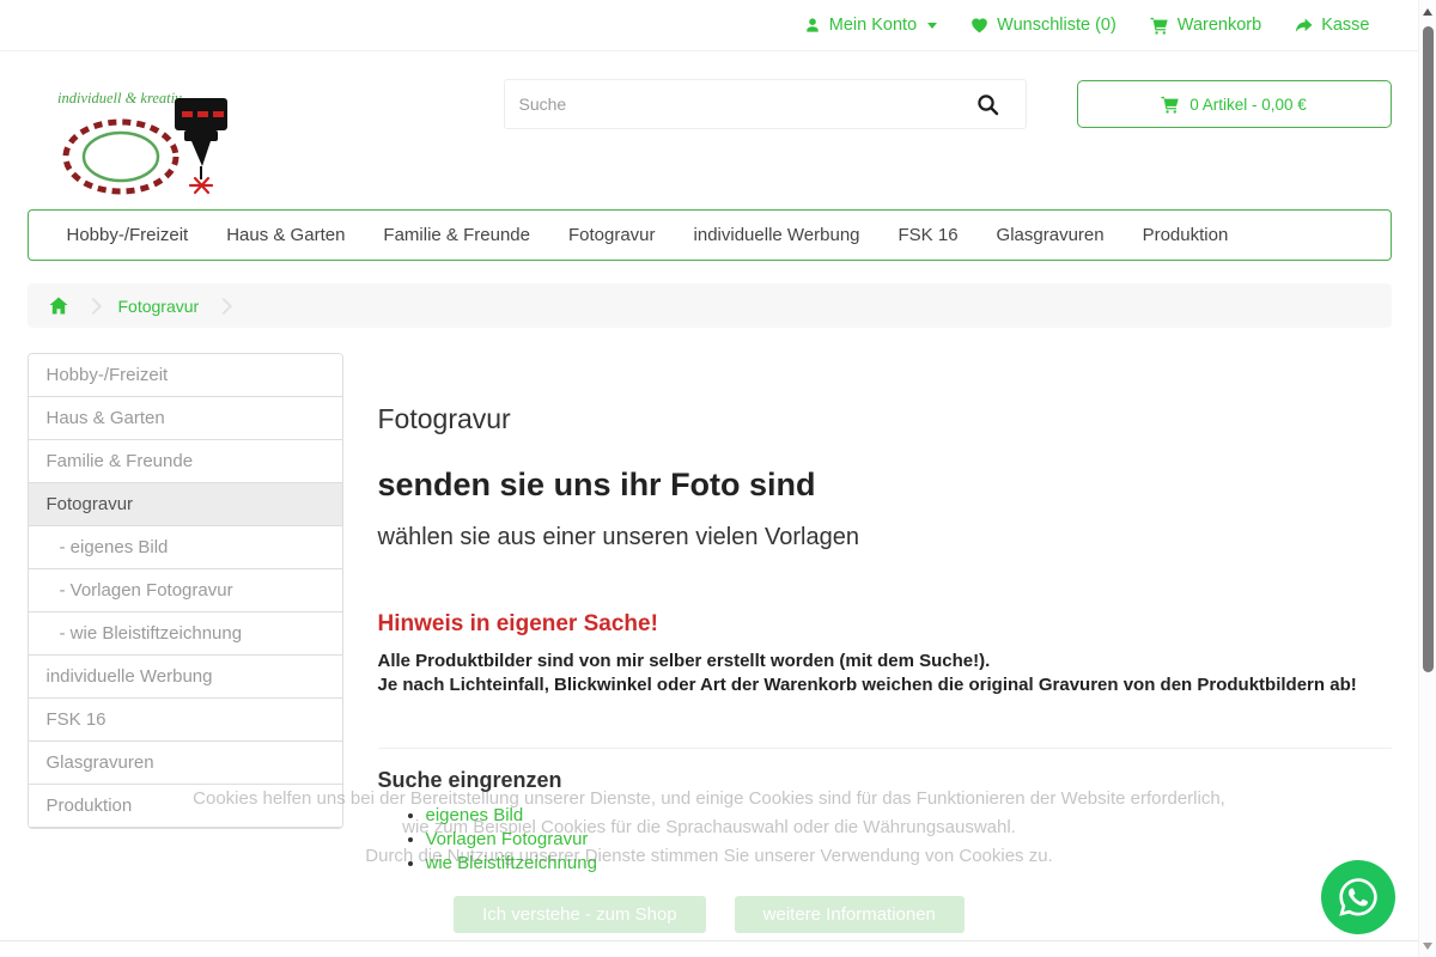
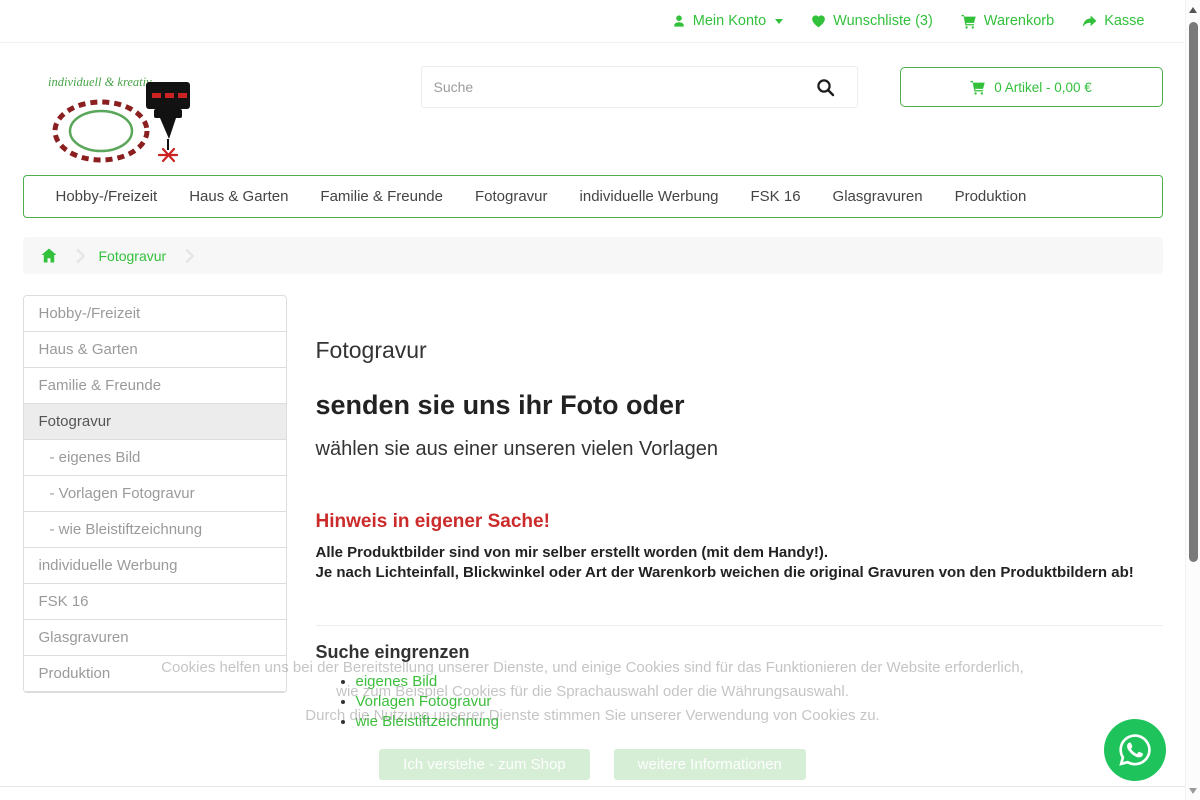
  Mein Konto
- Wunschliste (0)
+ Wunschliste (3)
  Warenkorb
  Kasse
  individuell & kreativ
  Suche
  0 Artikel - 0,00 €
  Hobby-/Freizeit
  Haus & Garten
  Familie & Freunde
  Fotogravur
  individuelle Werbung
  FSK 16
  Glasgravuren
  Produktion
  Fotogravur
  Hobby-/Freizeit
  Haus & Garten
  Familie & Freunde
  Fotogravur
  - eigenes Bild
  - Vorlagen Fotogravur
  - wie Bleistiftzeichnung
  individuelle Werbung
  FSK 16
  Glasgravuren
  Produktion
  Fotogravur
- senden sie uns ihr Foto sind
+ senden sie uns ihr Foto oder
  wählen sie aus einer unseren vielen Vorlagen
  Hinweis in eigener Sache!
- Alle Produktbilder sind von mir selber erstellt worden (mit dem Suche!).
+ Alle Produktbilder sind von mir selber erstellt worden (mit dem Handy!).
  Je nach Lichteinfall, Blickwinkel oder Art der Warenkorb weichen die original Gravuren von den Produktbildern ab!
  Suche eingrenzen
  eigenes Bild
  Vorlagen Fotogravur
  wie Bleistiftzeichnung
  Cookies helfen uns bei der Bereitstellung unserer Dienste, und einige Cookies sind für das Funktionieren der Website erforderlich,
  wie zum Beispiel Cookies für die Sprachauswahl oder die Währungsauswahl.
  Durch die Nutzung unserer Dienste stimmen Sie unserer Verwendung von Cookies zu.
  Ich verstehe - zum Shop
  weitere Informationen
